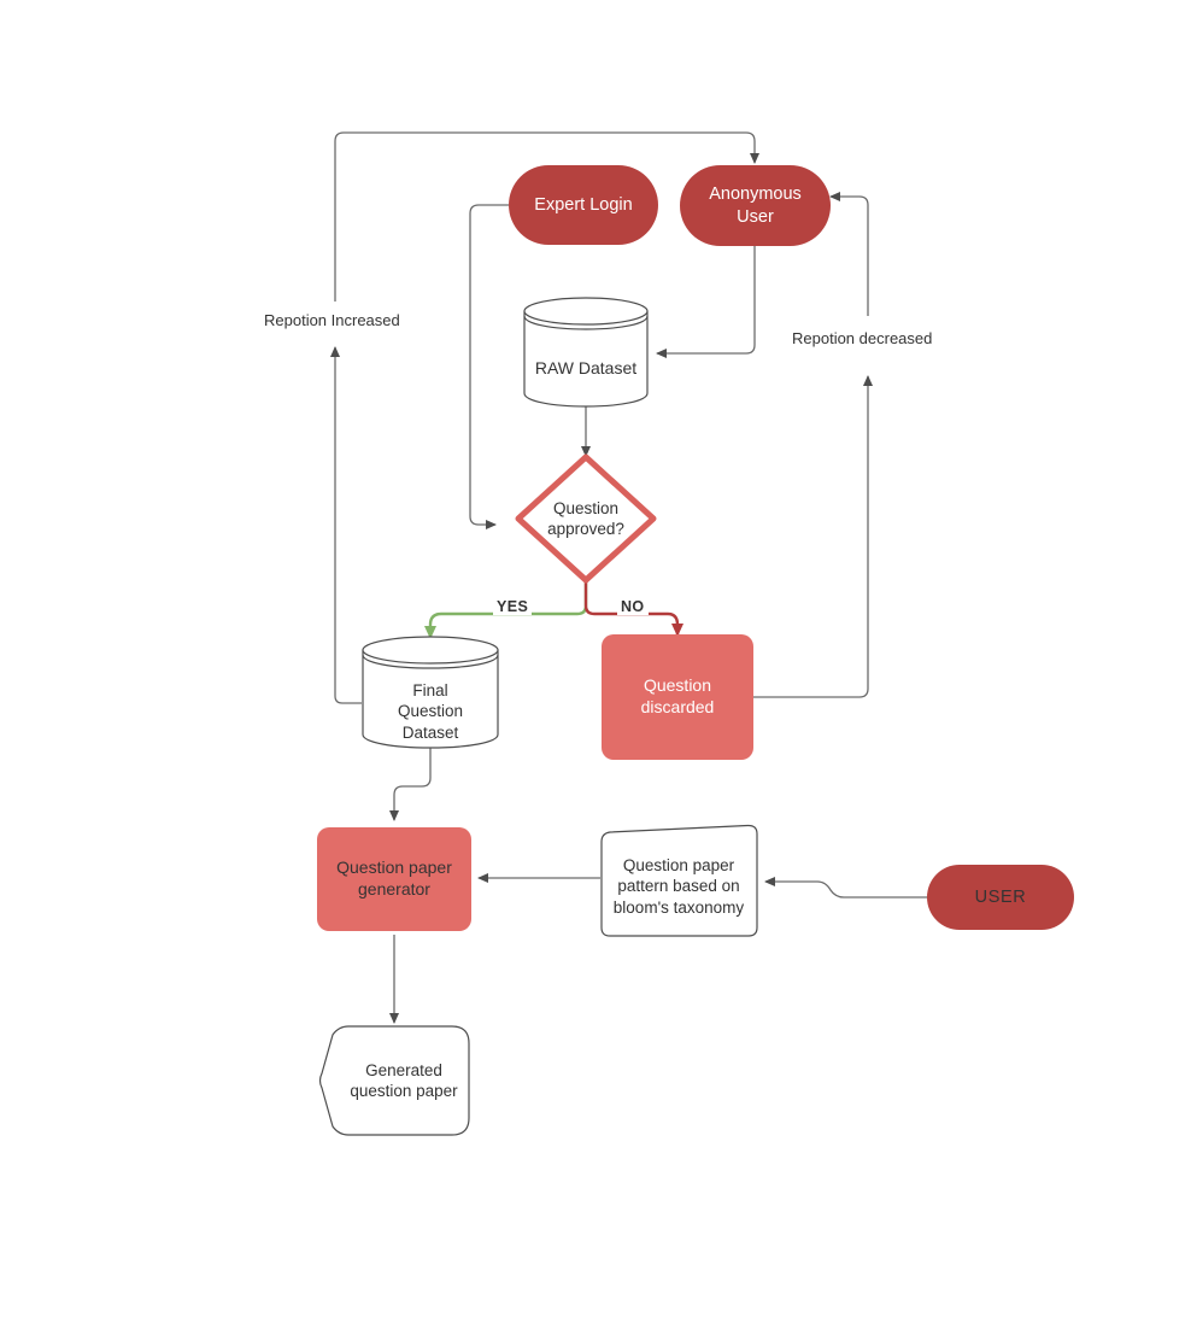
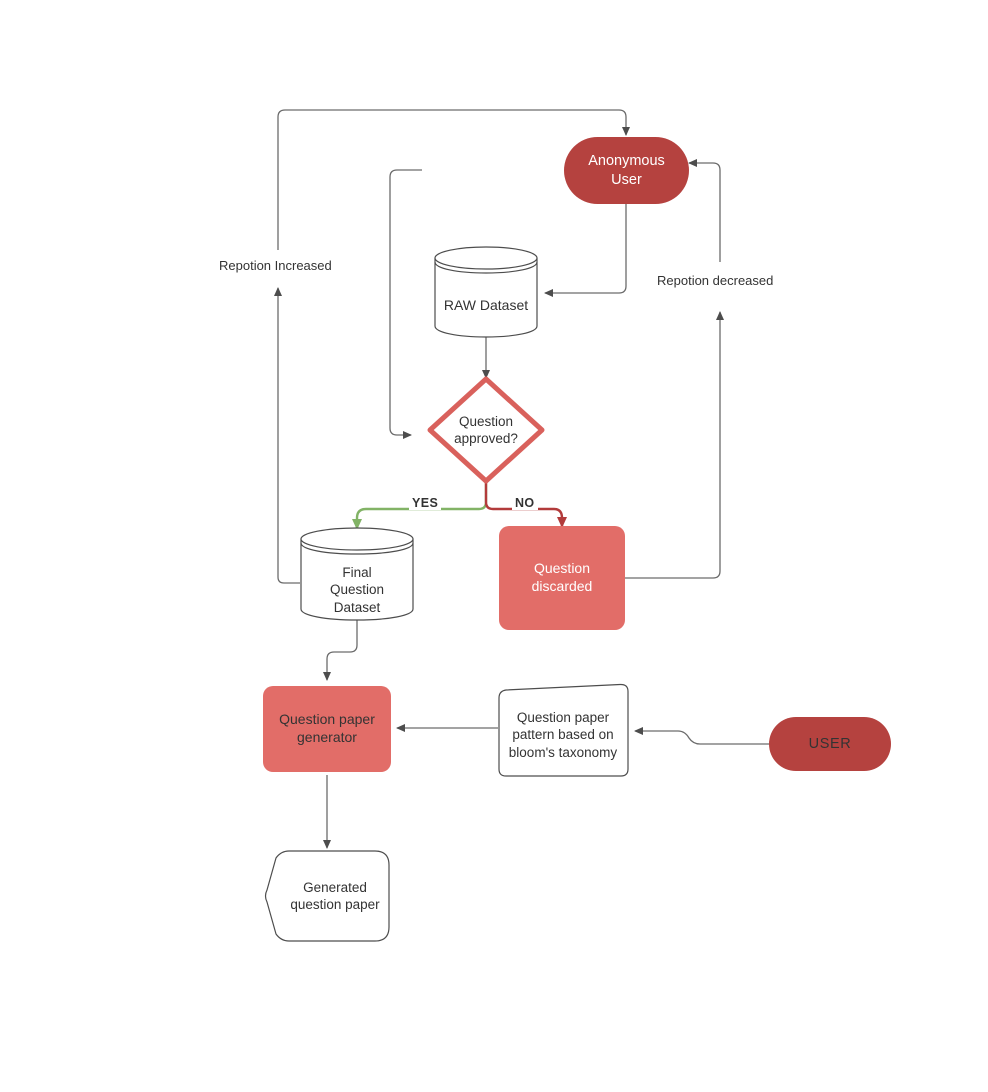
  Repotion Increased
  Repotion decreased
  YES
  NO
- Expert Login
  Anonymous
  User
  RAW Dataset
  Question
  approved?
  Final
  Question
  Dataset
  Question
  discarded
  Question paper
  generator
  Question paper
  pattern based on
  bloom's taxonomy
  USER
  Generated
  question paper
